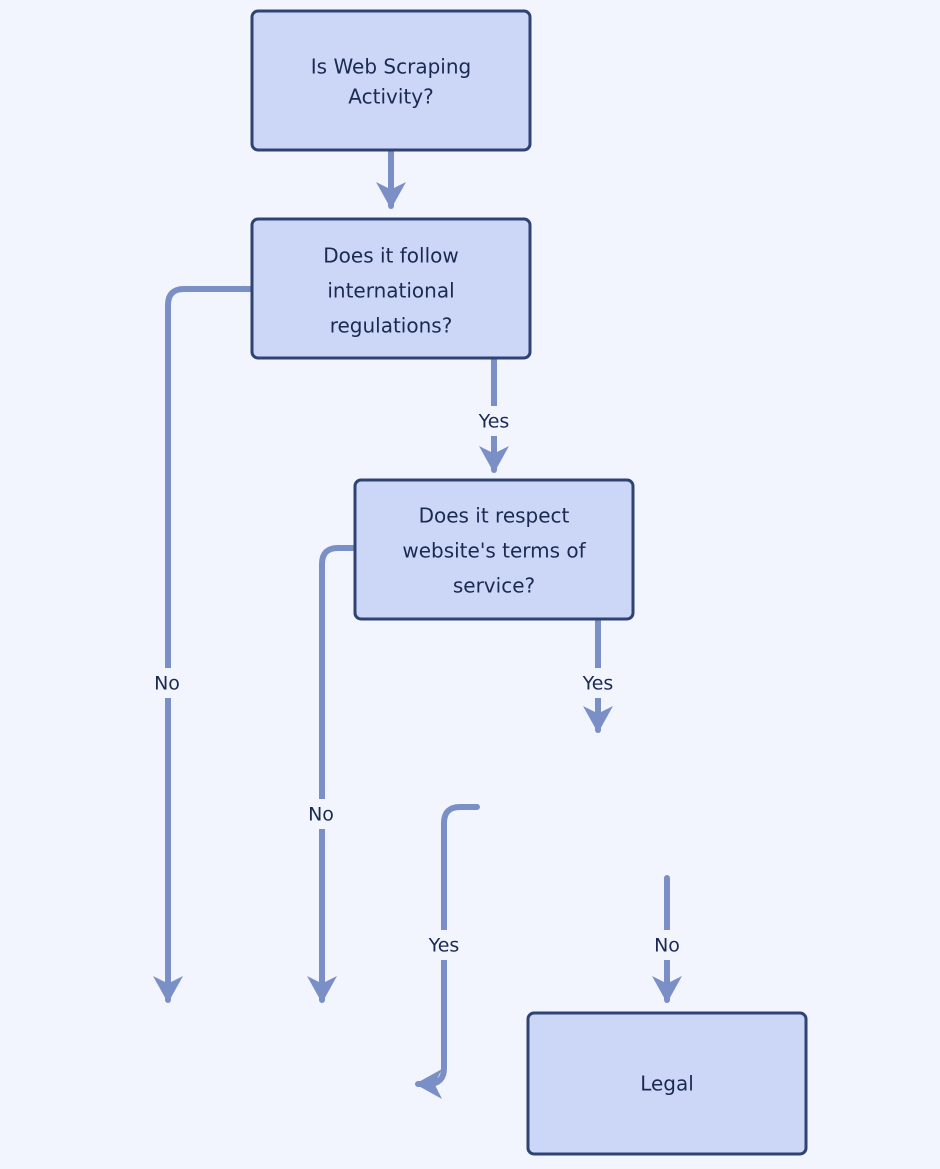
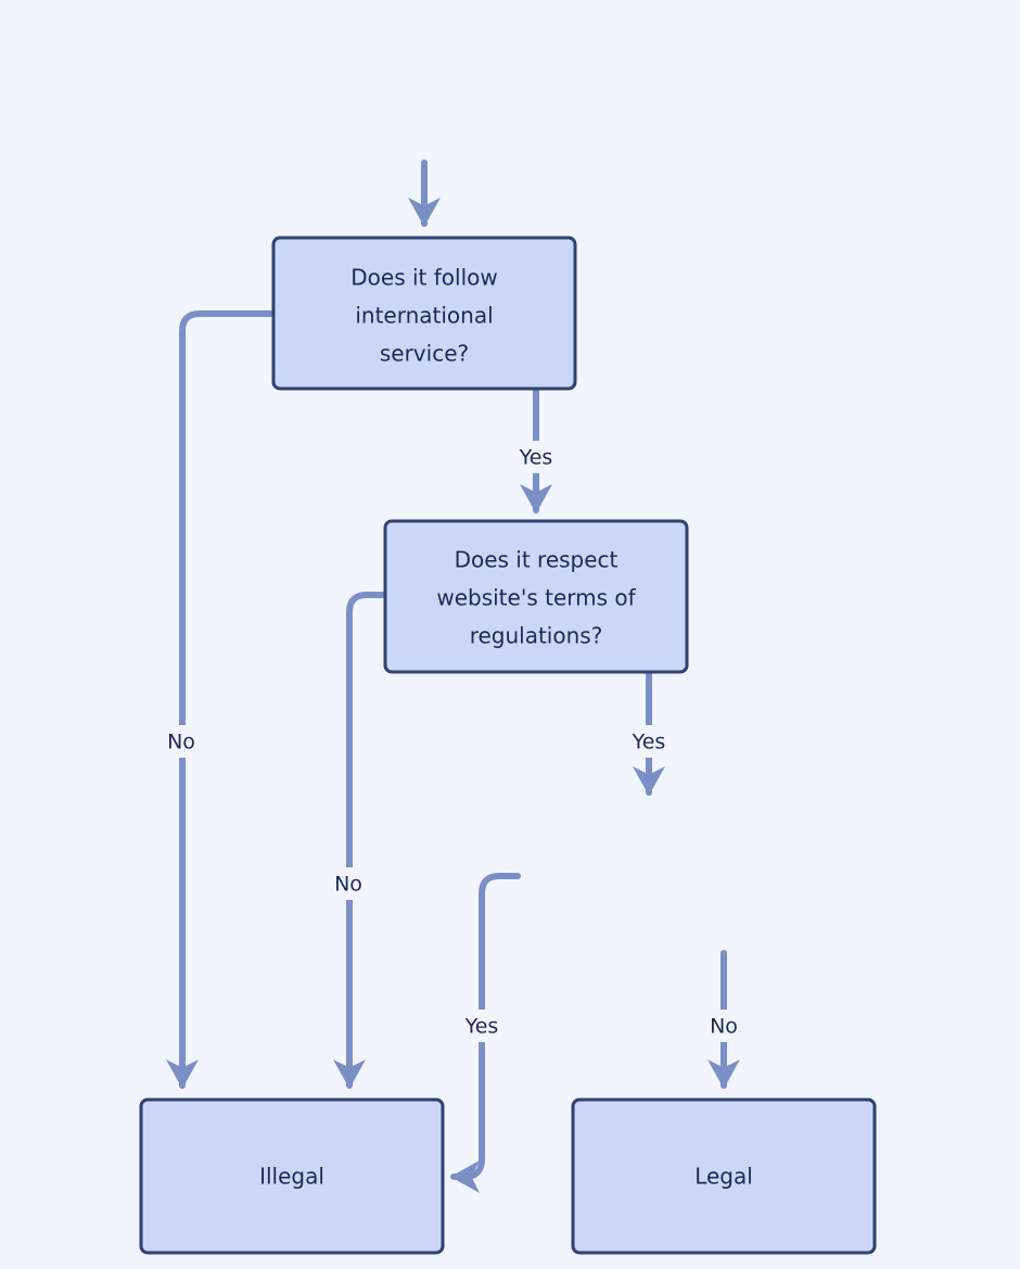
  No
  Yes
  No
  Yes
  Yes
  No
- Is Web Scraping
- Activity?
  Does it follow
  international
- regulations?
+ service?
  Does it respect
  website's terms of
- service?
+ regulations?
+ Illegal
  Legal
